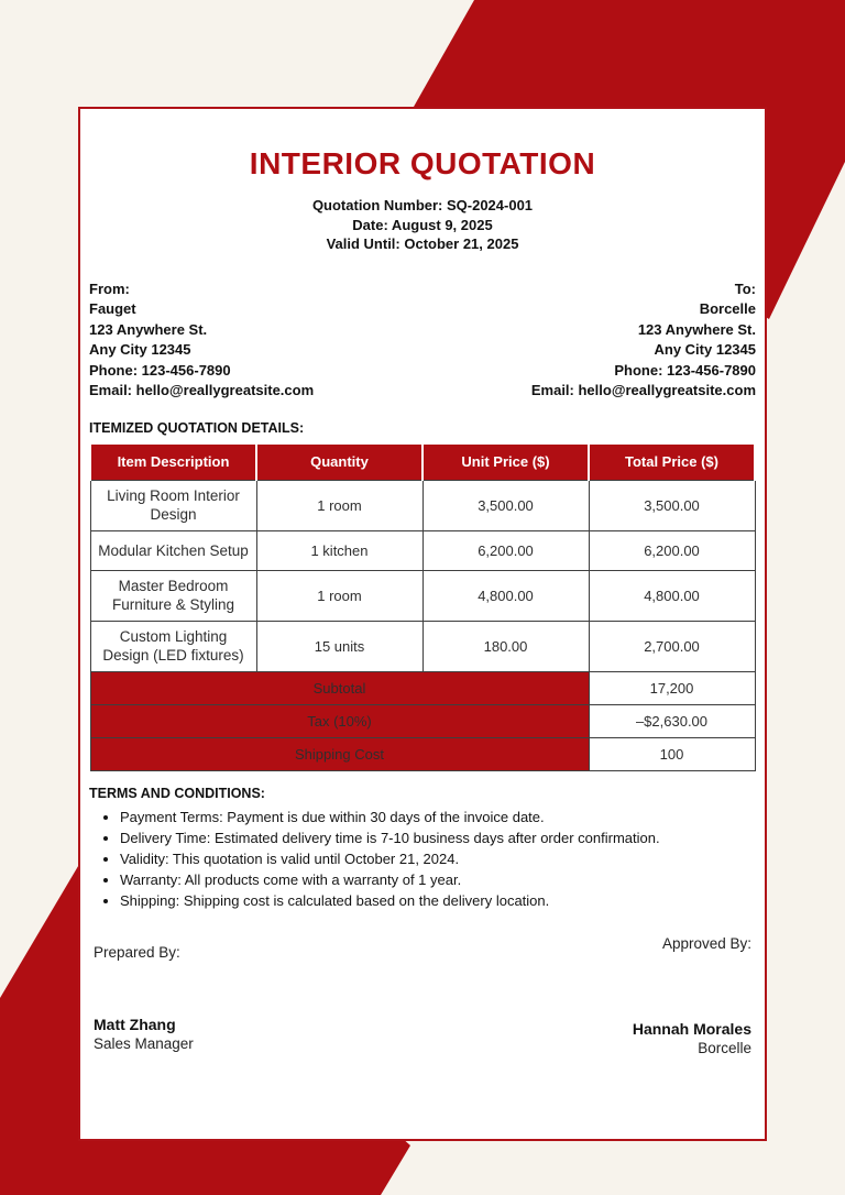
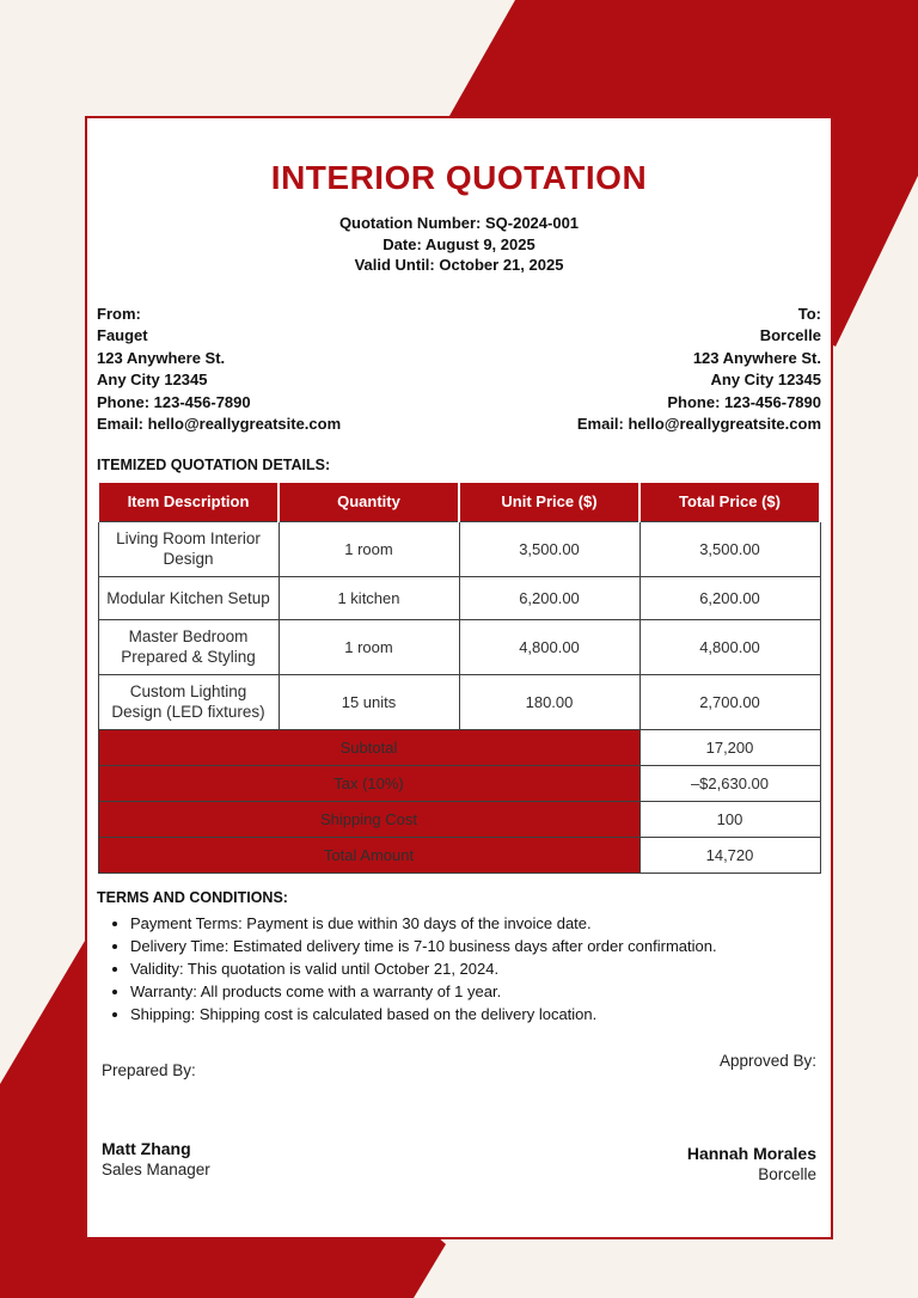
  INTERIOR QUOTATION
  Quotation Number: SQ-2024-001
  Date: August 9, 2025
  Valid Until: October 21, 2025
  From:
  Fauget
  123 Anywhere St.
  Any City 12345
  Phone: 123-456-7890
  Email: hello@reallygreatsite.com
  To:
  Borcelle
  123 Anywhere St.
  Any City 12345
  Phone: 123-456-7890
  Email: hello@reallygreatsite.com
  ITEMIZED QUOTATION DETAILS:
  Item Description	Quantity	Unit Price ($)	Total Price ($)
  Living Room Interior Design	1 room	3,500.00	3,500.00
  Modular Kitchen Setup	1 kitchen	6,200.00	6,200.00
- Master Bedroom Furniture & Styling	1 room	4,800.00	4,800.00
+ Master Bedroom Prepared & Styling	1 room	4,800.00	4,800.00
  Custom Lighting Design (LED fixtures)	15 units	180.00	2,700.00
  Subtotal	17,200
  Tax (10%)	–$2,630.00
  Shipping Cost	100
+ Total Amount	14,720
  TERMS AND CONDITIONS:
  Payment Terms: Payment is due within 30 days of the invoice date.
  Delivery Time: Estimated delivery time is 7-10 business days after order confirmation.
  Validity: This quotation is valid until October 21, 2024.
  Warranty: All products come with a warranty of 1 year.
  Shipping: Shipping cost is calculated based on the delivery location.
  Prepared By:
  Matt Zhang
  Sales Manager
  Approved By:
  Hannah Morales
  Borcelle
